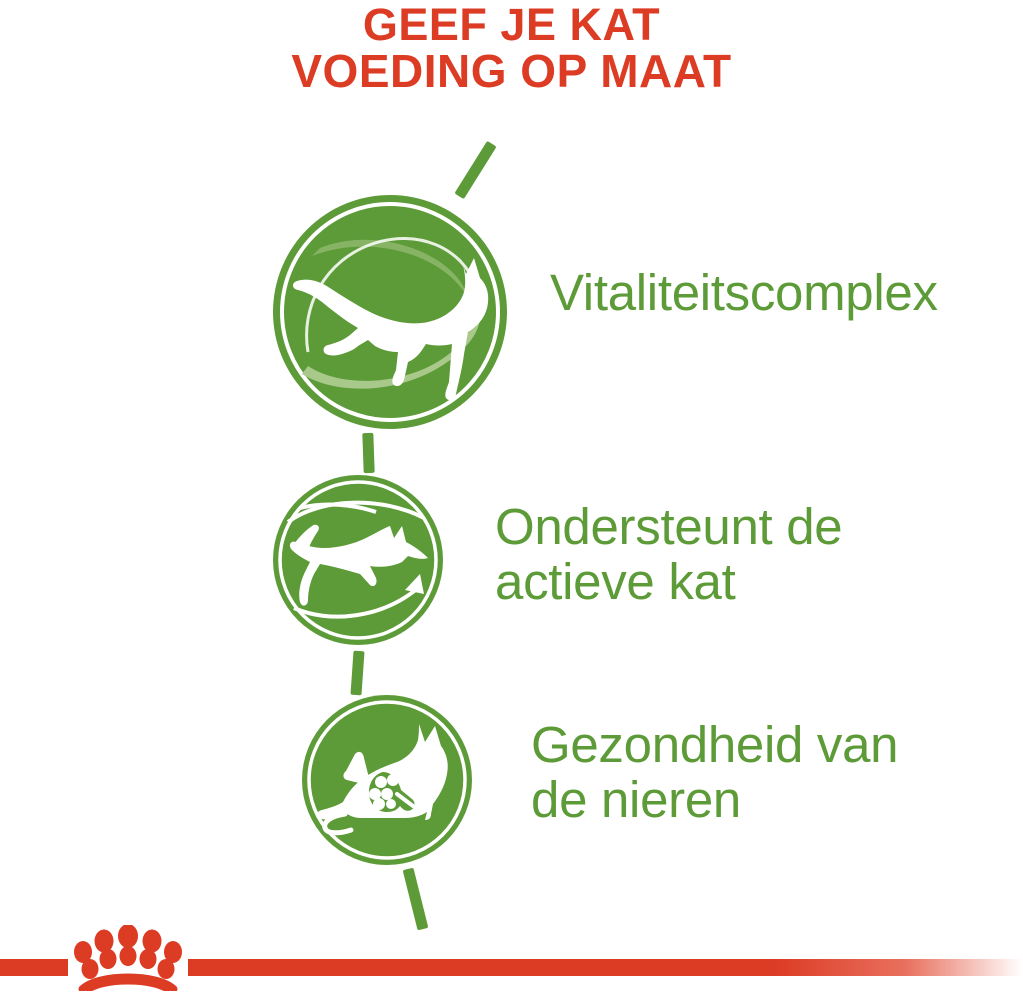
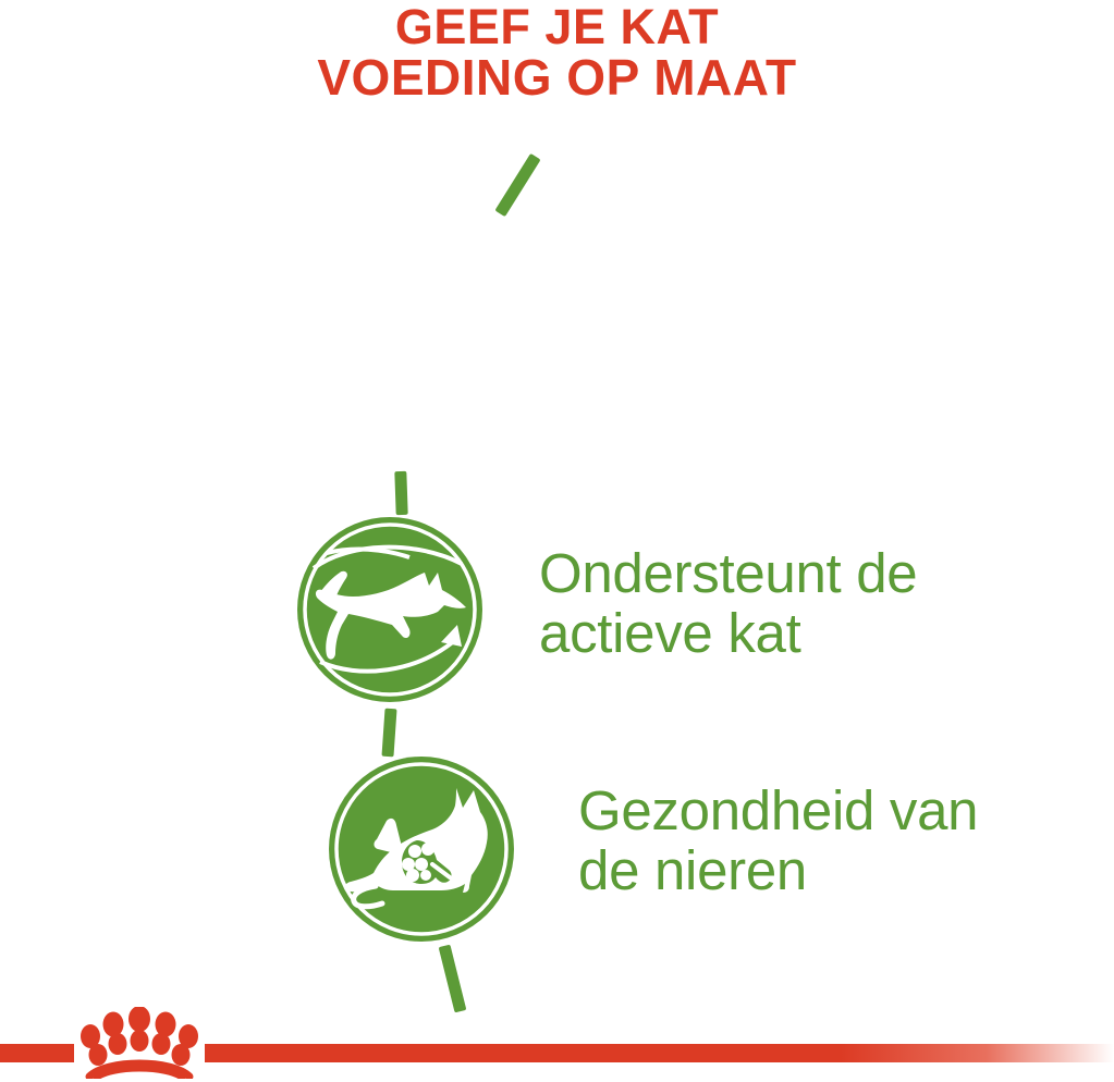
  GEEF JE KAT
  VOEDING OP MAAT
- Vitaliteitscomplex
  Ondersteunt de
  actieve kat
  Gezondheid van
  de nieren
